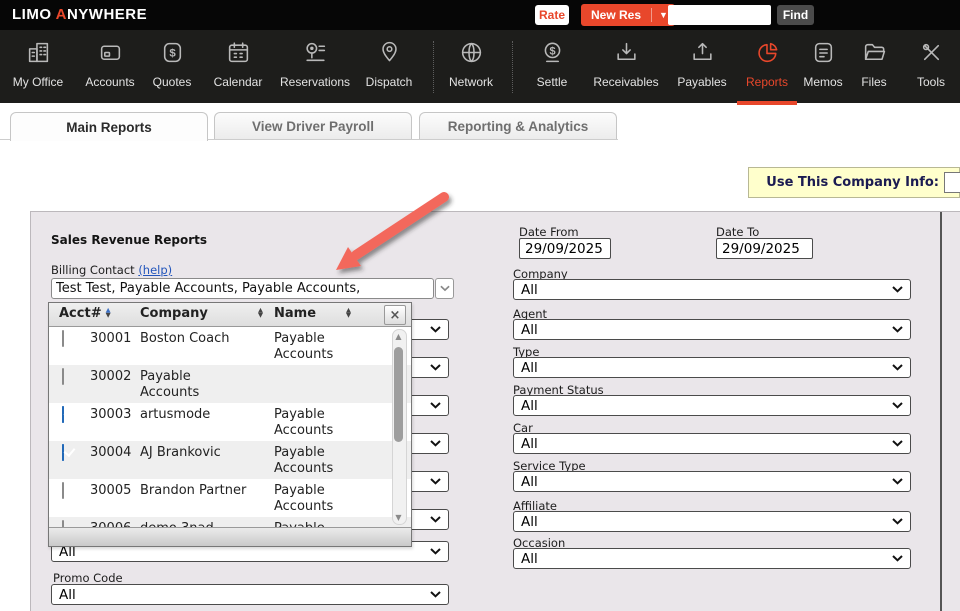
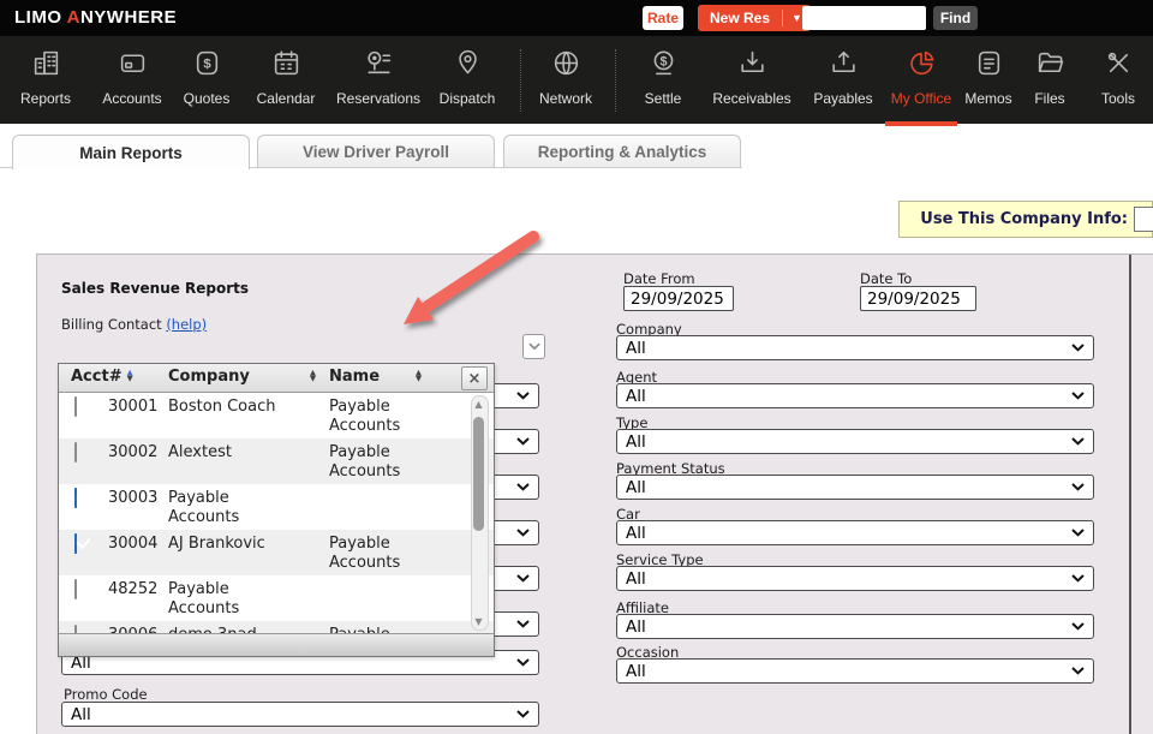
  LIMO ANYWHERE
  Rate
  New Res
  ▼
  Find
- My Office
+ Reports
  Accounts
  $
  Quotes
  Calendar
  Reservations
  Dispatch
  Network
  $
  Settle
  Receivables
  Payables
- Reports
+ My Office
  Memos
  Files
  Tools
  Main Reports
  View Driver Payroll
  Reporting & Analytics
  Use This Company Info:
  Sales Revenue Reports
  Billing Contact (help)
- Test Test, Payable Accounts, Payable Accounts,
  All
  Promo Code
  All
  Date From
  29/09/2025
  Date To
  29/09/2025
  Company
  All
  Agent
  All
  Type
  All
  Payment Status
  All
  Car
  All
  Service Type
  All
  Affiliate
  All
  Occasion
  All
  Acct#
  ▲
  ▼
  Company
  ▲
  ▼
  Name
  ▲
  ▼
  ×
  30001
  Boston Coach
  Payable Accounts
  30002
+ Alextest
  Payable Accounts
  30003
- artusmode
  Payable Accounts
  30004
  AJ Brankovic
  Payable Accounts
- 30005
+ 48252
- Brandon Partner
  Payable Accounts
  ▲
  ▼
